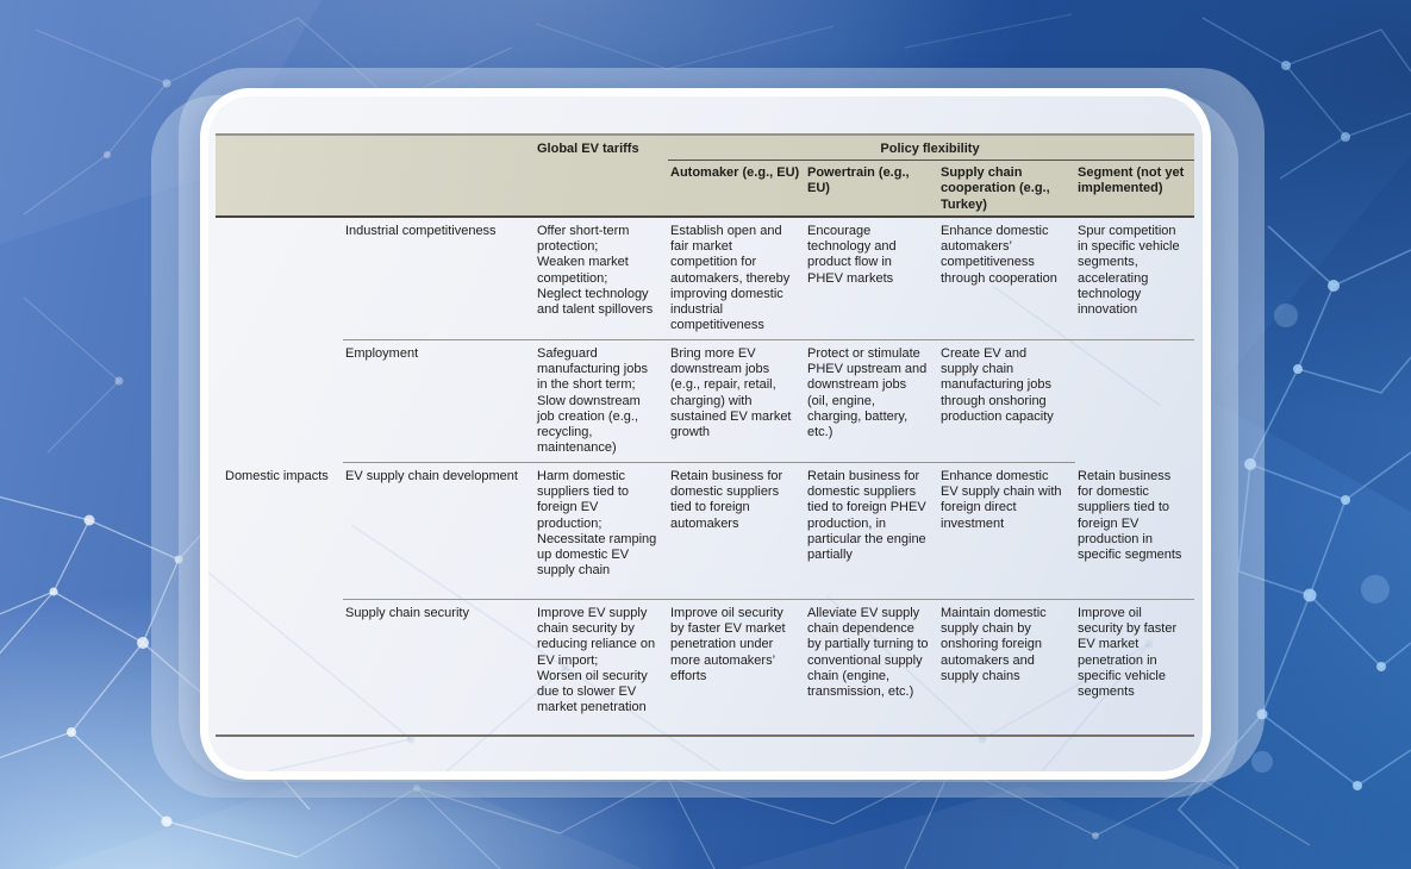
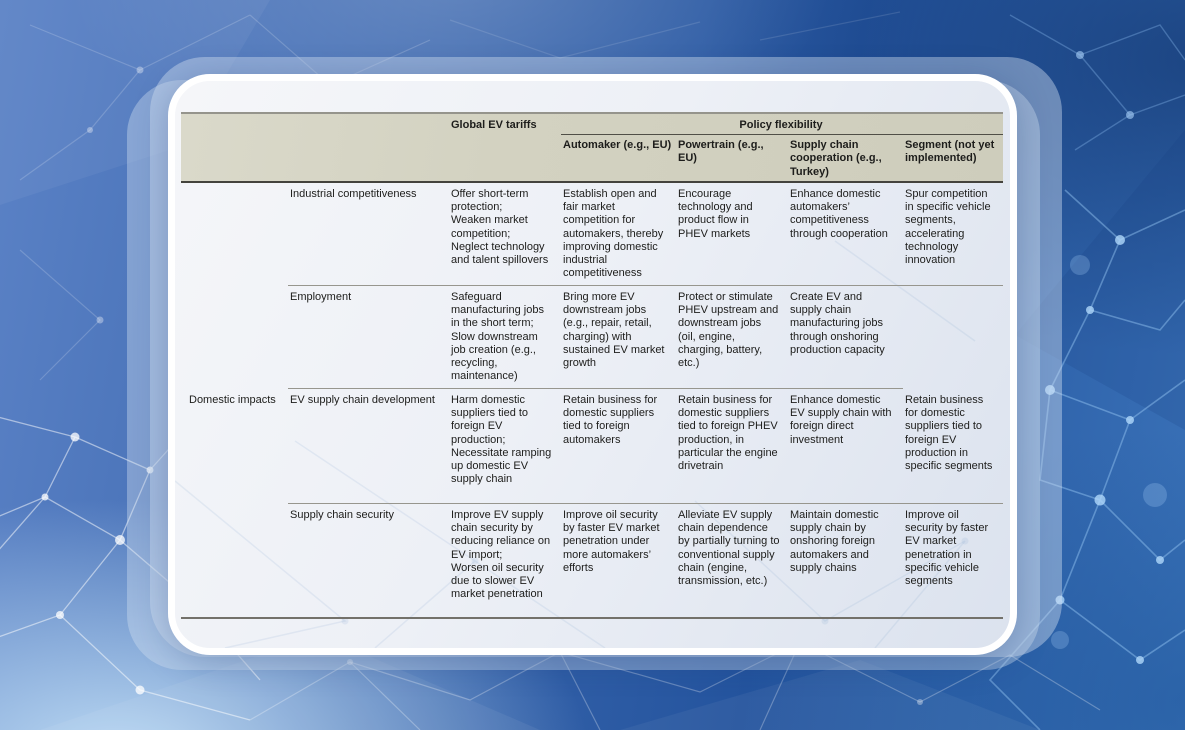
  Global EV tariffs
  Policy flexibility
  Automaker (e.g., EU)
  Powertrain (e.g., EU)
  Supply chain cooperation (e.g., Turkey)
  Segment (not yet implemented)
  Domestic impacts
  Industrial competitiveness
  Offer short-term protection;
  Weaken market competition;
  Neglect technology and talent spillovers
  Establish open and fair market competition for automakers, thereby improving domestic industrial competitiveness
  Encourage technology and product flow in PHEV markets
  Enhance domestic automakers’ competitiveness through cooperation
  Spur competition in specific vehicle segments, accelerating technology innovation
  Employment
  Safeguard manufacturing jobs in the short term;
  Slow downstream job creation (e.g., recycling, maintenance)
  Bring more EV downstream jobs (e.g., repair, retail, charging) with sustained EV market growth
  Protect or stimulate PHEV upstream and downstream jobs (oil, engine, charging, battery, etc.)
  Create EV and supply chain manufacturing jobs through onshoring production capacity
  EV supply chain development
  Harm domestic suppliers tied to foreign EV production;
  Necessitate ramping up domestic EV supply chain
  Retain business for domestic suppliers tied to foreign automakers
- Retain business for domestic suppliers tied to foreign PHEV production, in particular the engine partially
+ Retain business for domestic suppliers tied to foreign PHEV production, in particular the engine drivetrain
  Enhance domestic EV supply chain with foreign direct investment
  Retain business for domestic suppliers tied to foreign EV production in specific segments
  Supply chain security
  Improve EV supply chain security by reducing reliance on EV import;
  Worsen oil security due to slower EV market penetration
  Improve oil security by faster EV market penetration under more automakers’ efforts
  Alleviate EV supply chain dependence by partially turning to conventional supply chain (engine, transmission, etc.)
  Maintain domestic supply chain by onshoring foreign automakers and supply chains
  Improve oil security by faster EV market penetration in specific vehicle segments
